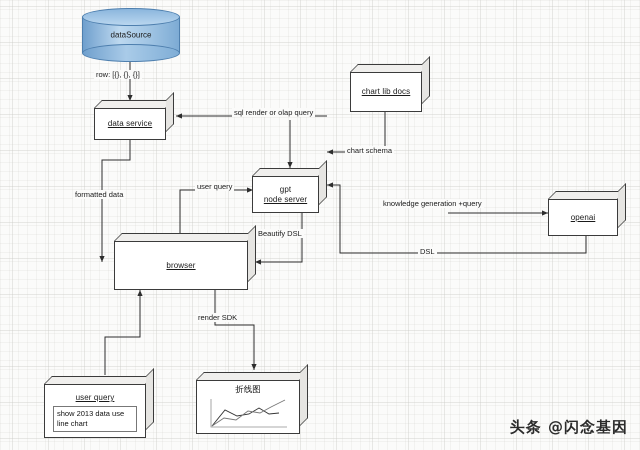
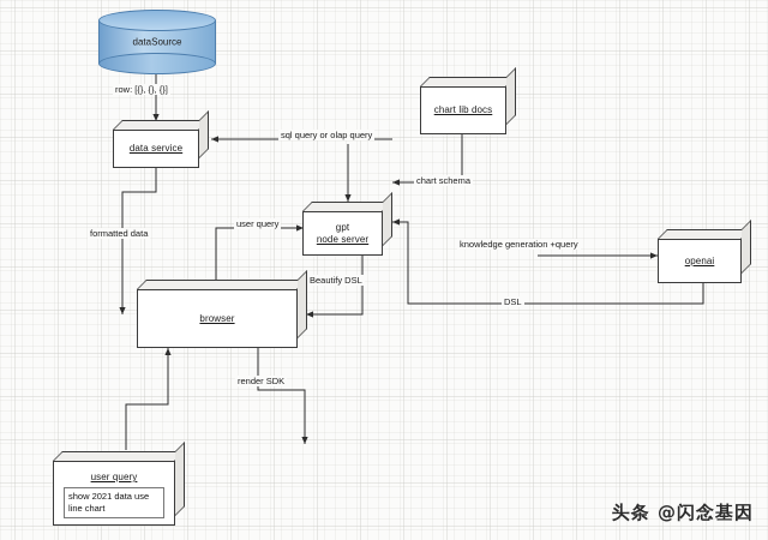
  dataSource
  data service
  chart lib docs
  gpt
  node server
  openai
  browser
  user query
- show 2013 data use line chart
+ show 2021 data use line chart
- 折线图
  row: [{}, {}, {}]
- sql render or olap query
+ sql query or olap query
  chart schema
  formatted data
  user query
  Beautify DSL
  knowledge generation +query
  DSL
  render SDK
  头条 @闪念基因
